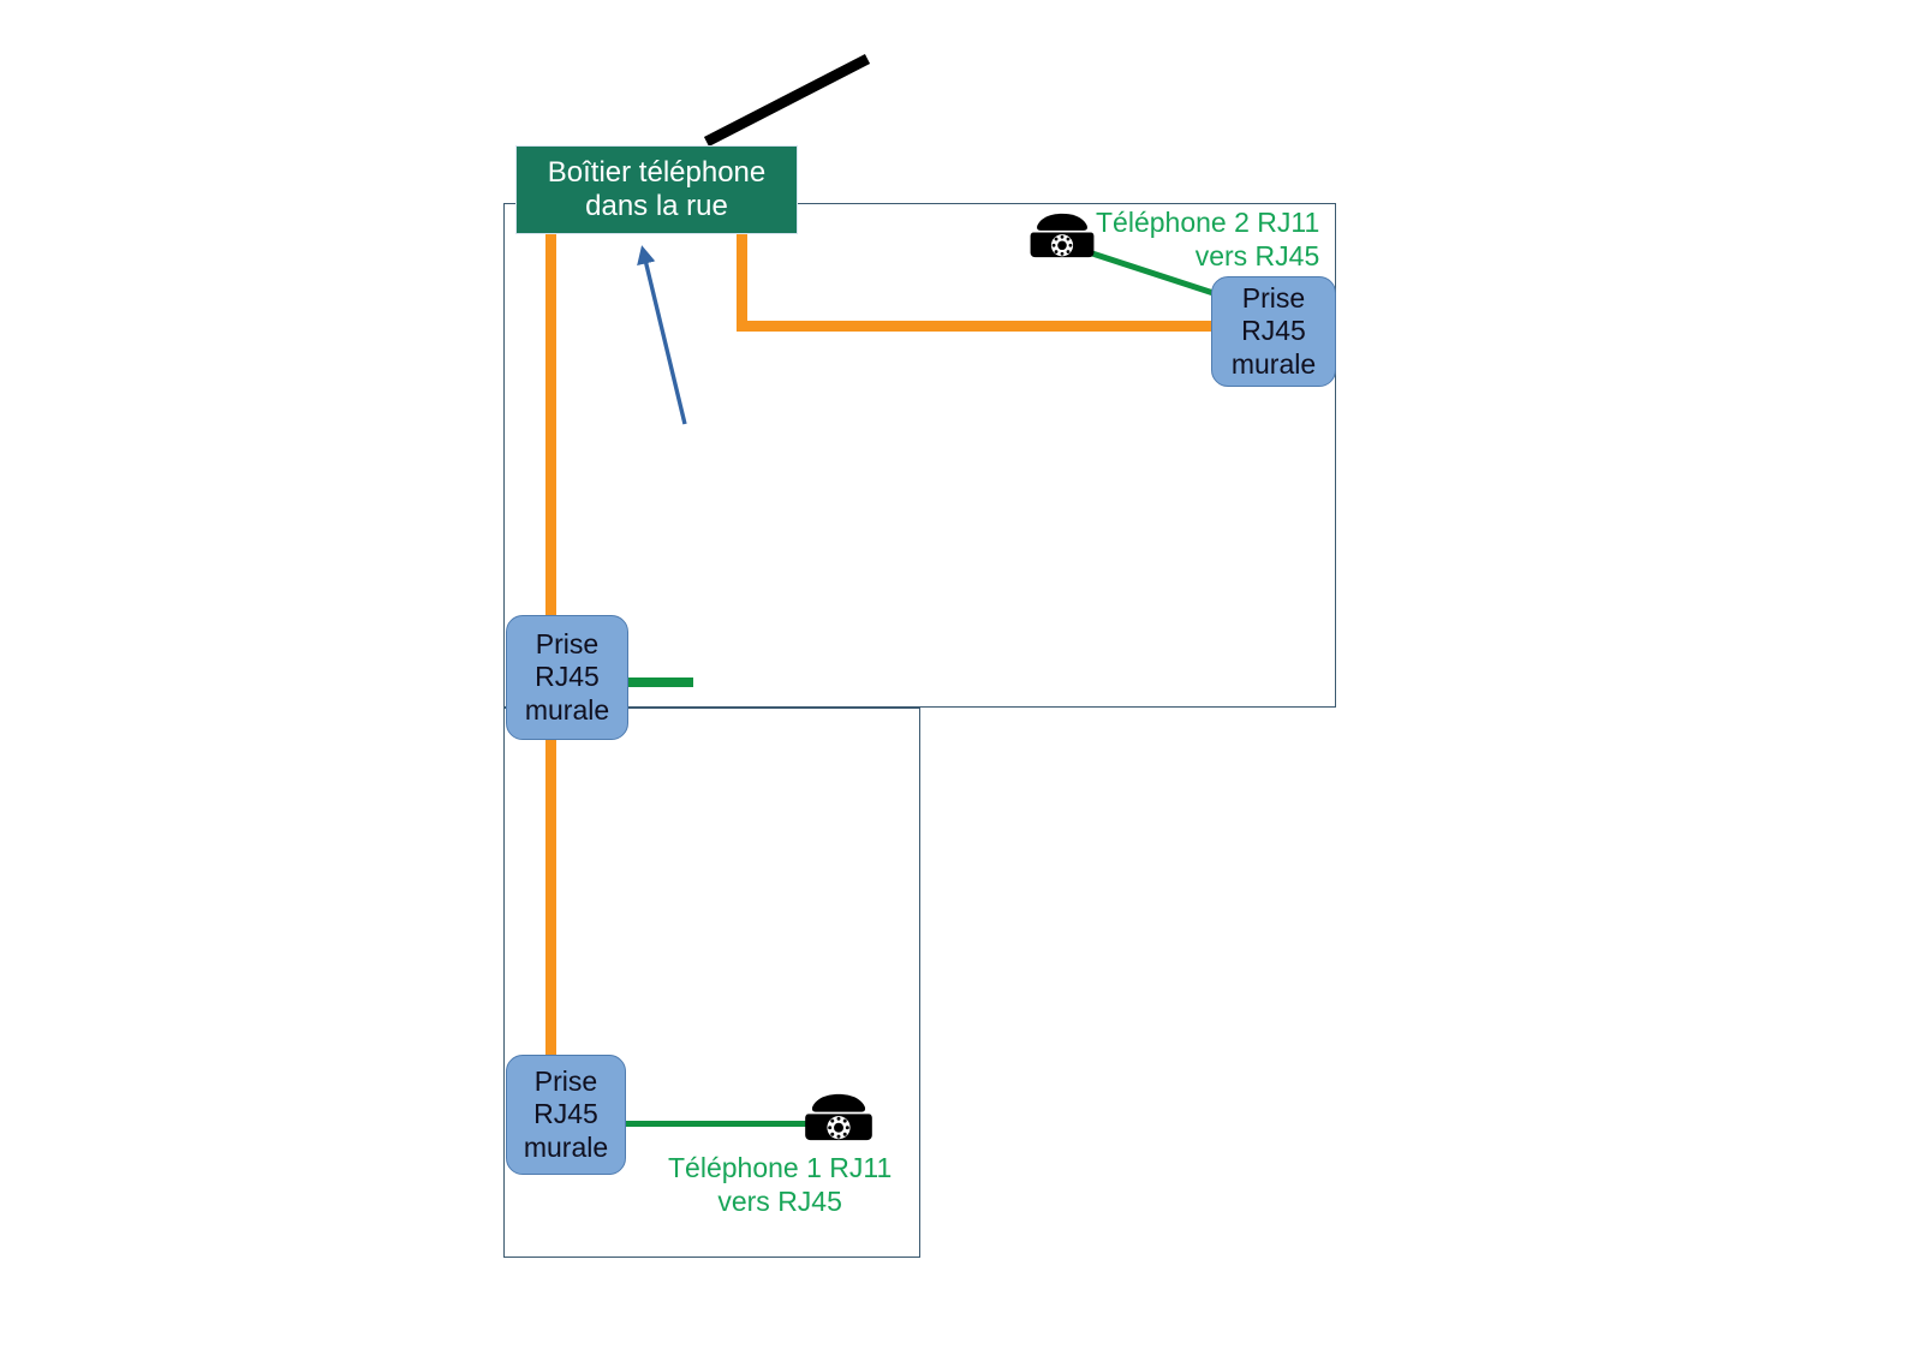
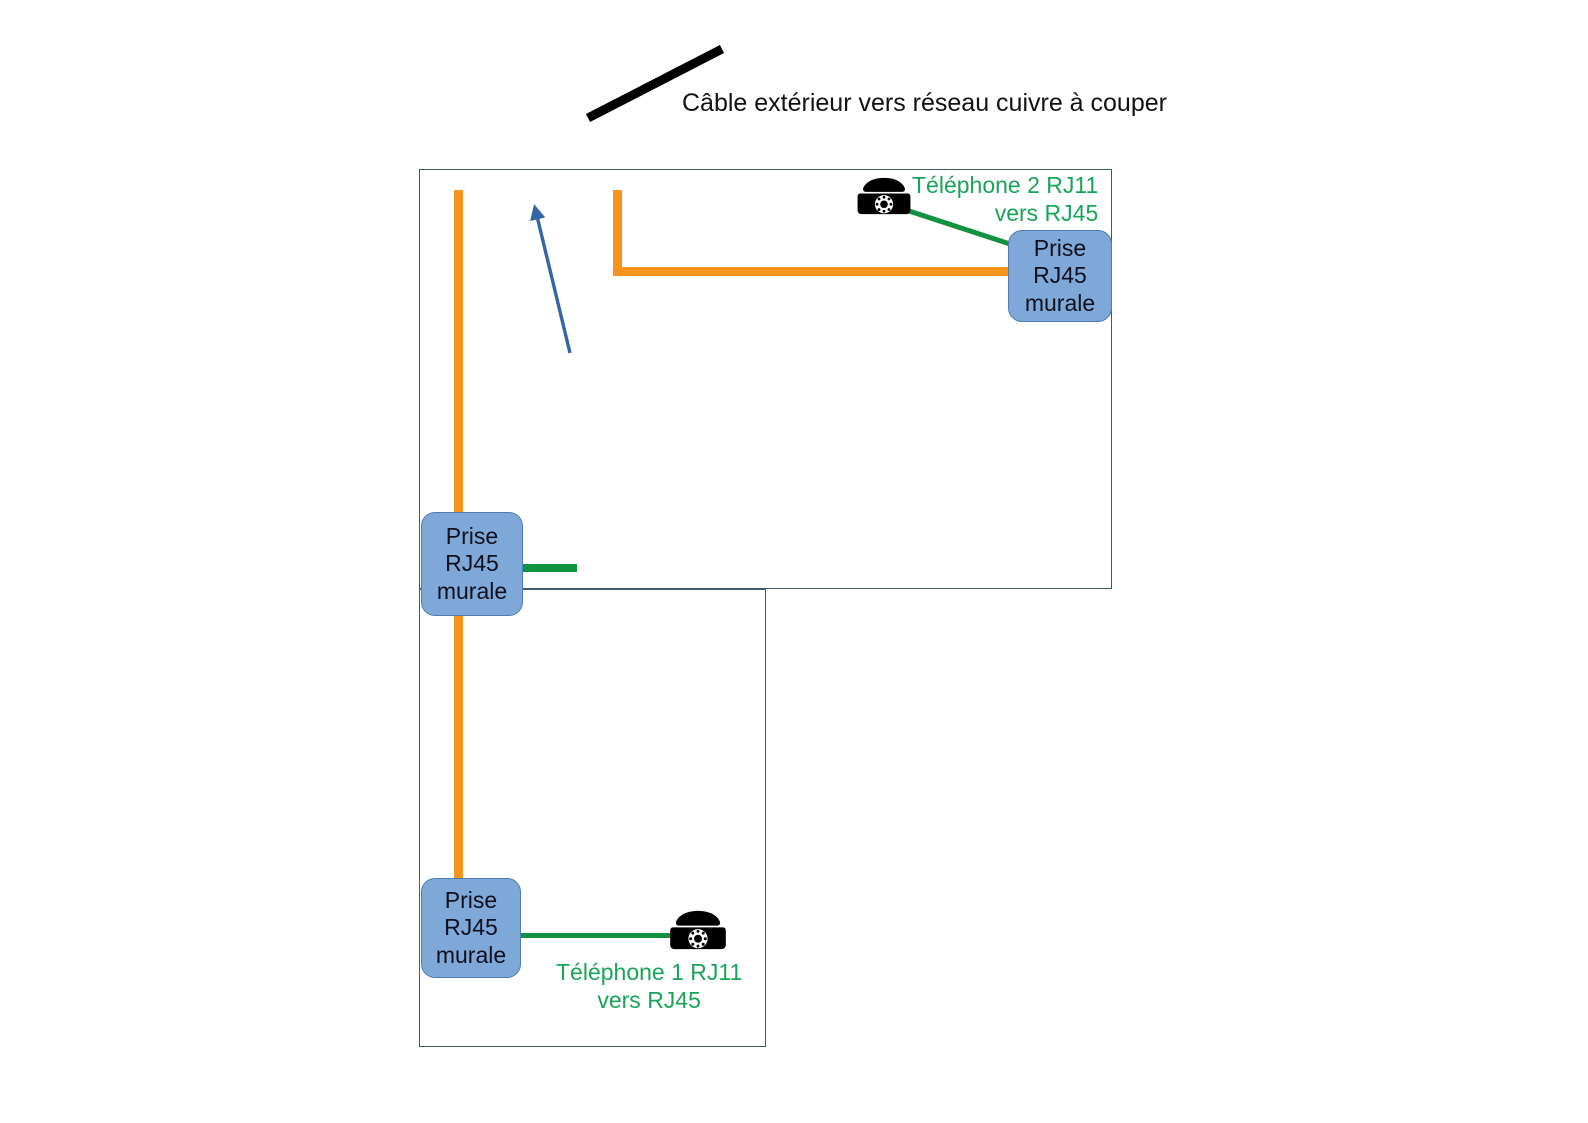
- Boîtier téléphone dans la rue
  Prise RJ45 murale
  Prise RJ45 murale
  Prise RJ45 murale
+ Câble extérieur vers réseau cuivre à couper
  Téléphone 2 RJ11
  vers RJ45
  Téléphone 1 RJ11
  vers RJ45
